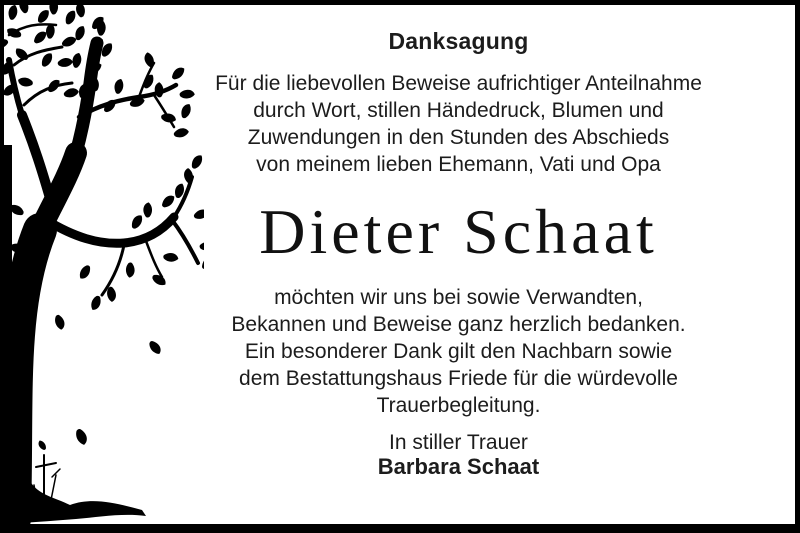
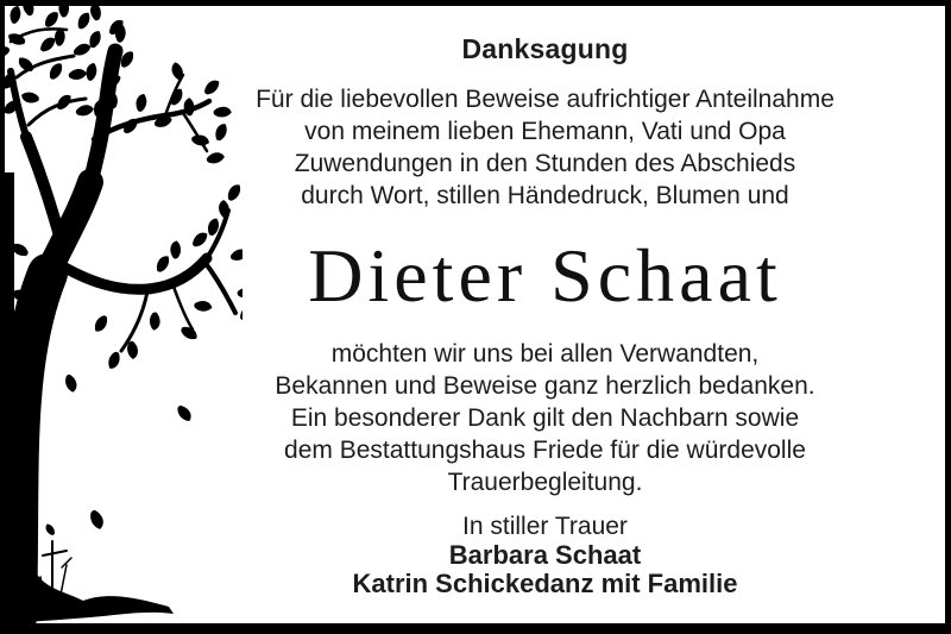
  Danksagung
  Für die liebevollen Beweise aufrichtiger Anteilnahme
- durch Wort, stillen Händedruck, Blumen und
+ von meinem lieben Ehemann, Vati und Opa
  Zuwendungen in den Stunden des Abschieds
- von meinem lieben Ehemann, Vati und Opa
+ durch Wort, stillen Händedruck, Blumen und
  Dieter Schaat
- möchten wir uns bei sowie Verwandten,
+ möchten wir uns bei allen Verwandten,
  Bekannen und Beweise ganz herzlich bedanken.
  Ein besonderer Dank gilt den Nachbarn sowie
  dem Bestattungshaus Friede für die würdevolle
  Trauerbegleitung.
  In stiller Trauer
  Barbara Schaat
+ Katrin Schickedanz mit Familie
